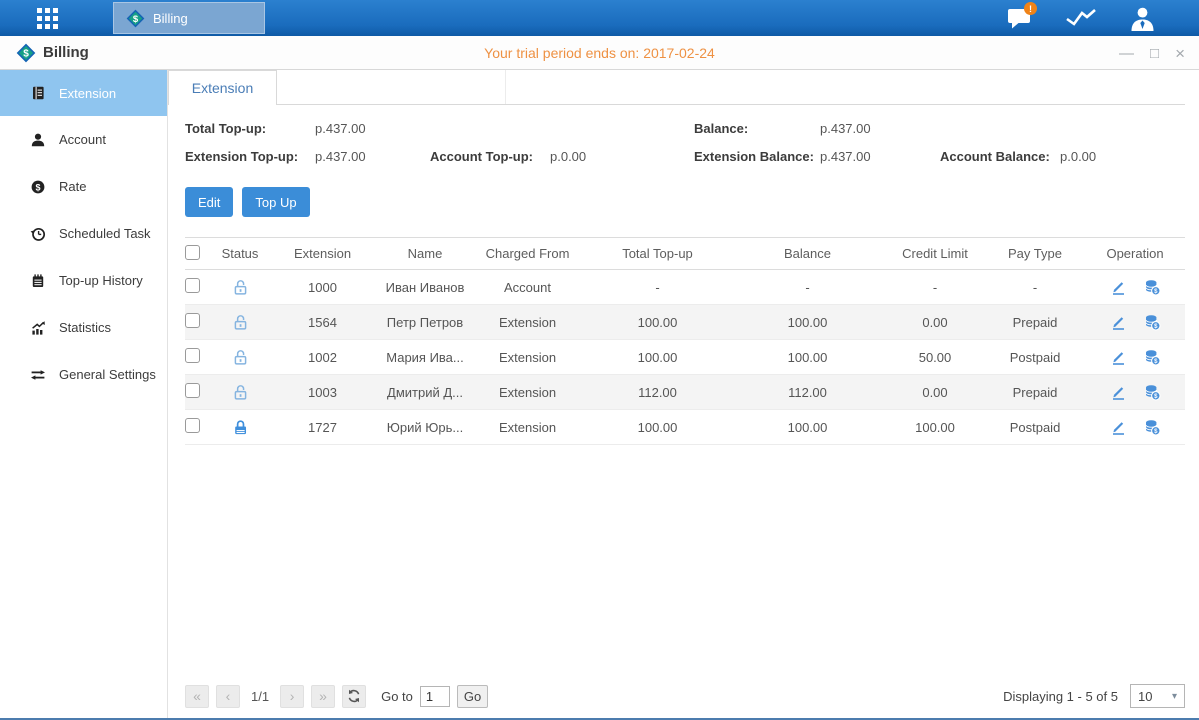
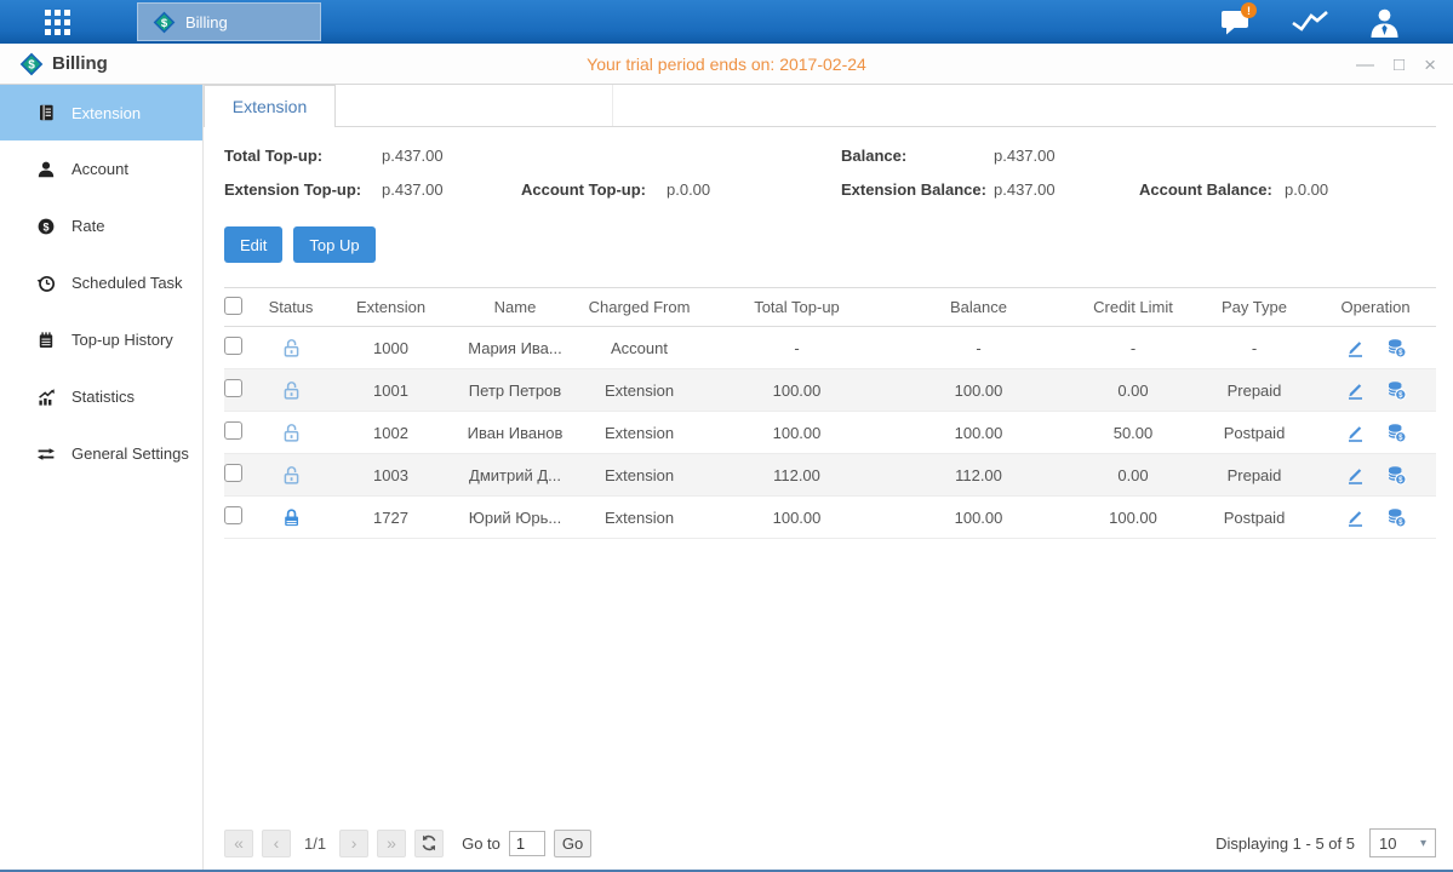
  $
  Billing
  !
  $
  Billing
  Your trial period ends on: 2017-02-24
  —
  □
  ×
  Extension
  Account
  $
  Rate
  Scheduled Task
  Top-up History
  Statistics
  General Settings
  Extension
  Total Top-up:
  p.437.00
  Balance:
  p.437.00
  Extension Top-up:
  p.437.00
  Account Top-up:
  p.0.00
  Extension Balance:
  p.437.00
  Account Balance:
  p.0.00
  Edit
  Top Up
  Status
  Extension
  Name
  Charged From
  Total Top-up
  Balance
  Credit Limit
  Pay Type
  Operation
  1000
- Иван Иванов
+ Мария Ива...
  Account
  -
  -
  -
  -
- 1564
+ 1001
  Петр Петров
  Extension
  100.00
  100.00
  0.00
  Prepaid
  1002
- Мария Ива...
+ Иван Иванов
  Extension
  100.00
  100.00
  50.00
  Postpaid
  1003
  Дмитрий Д...
  Extension
  112.00
  112.00
  0.00
  Prepaid
  1727
  Юрий Юрь...
  Extension
  100.00
  100.00
  100.00
  Postpaid
  «
  ‹
  1/1
  ›
  »
  Go to
  1
  Go
  Displaying 1 - 5 of 5
  10
  ▾
